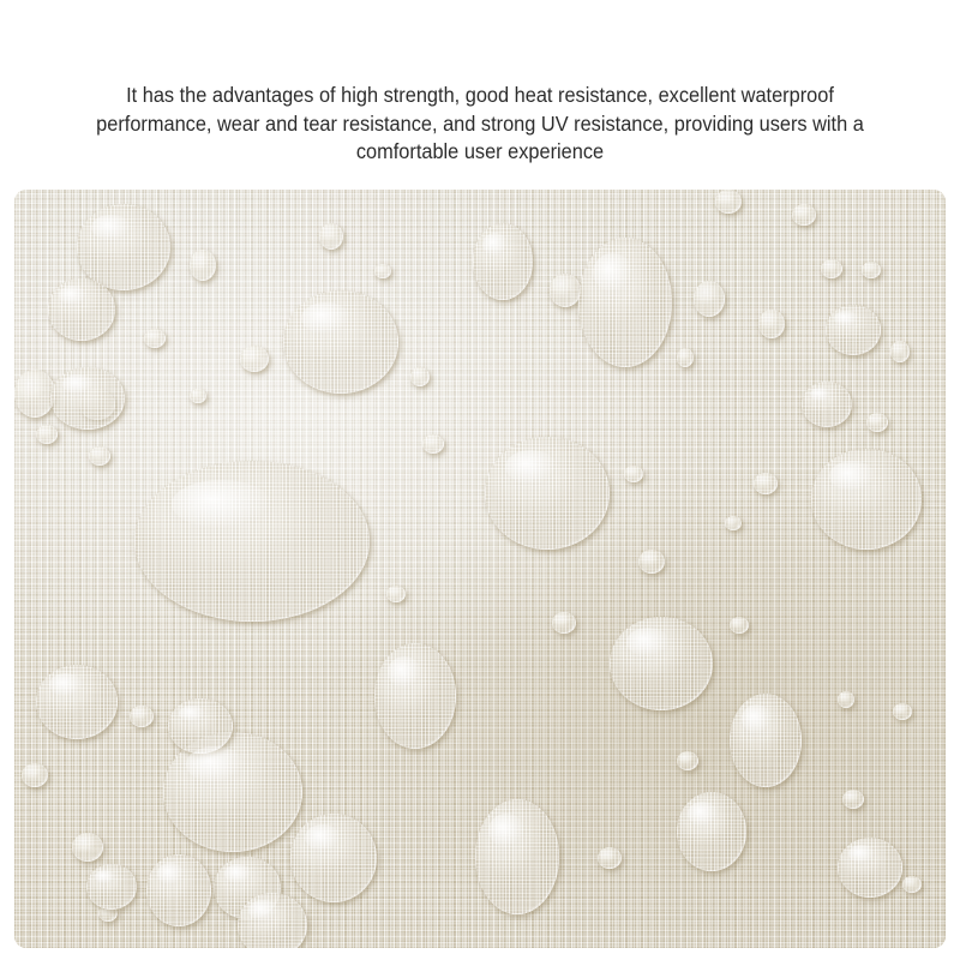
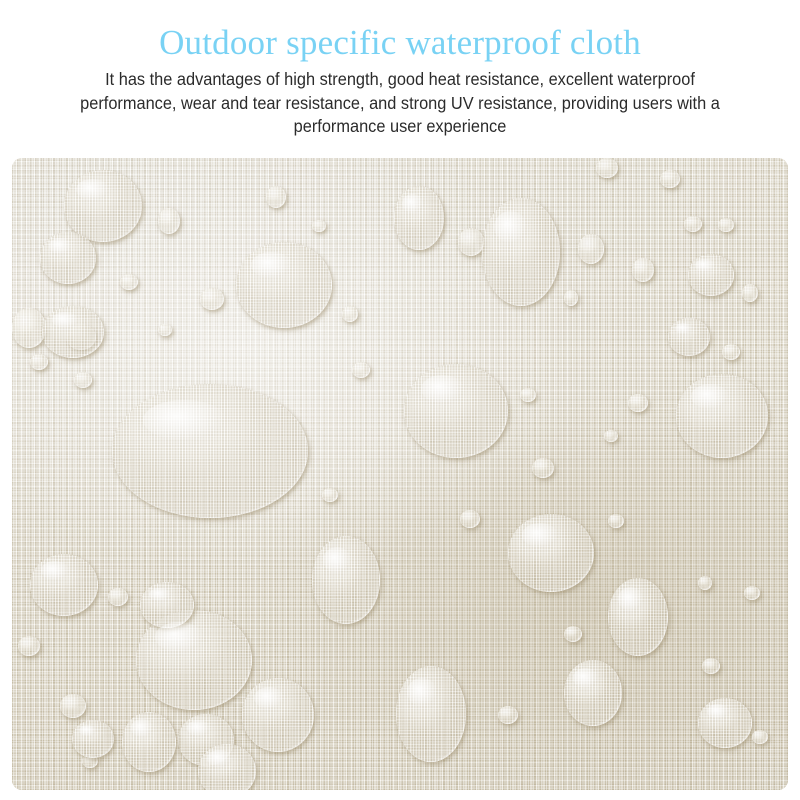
+ Outdoor specific waterproof cloth
- It has the advantages of high strength, good heat resistance, excellent waterproof performance, wear and tear resistance, and strong UV resistance, providing users with a comfortable user experience
+ It has the advantages of high strength, good heat resistance, excellent waterproof performance, wear and tear resistance, and strong UV resistance, providing users with a performance user experience
